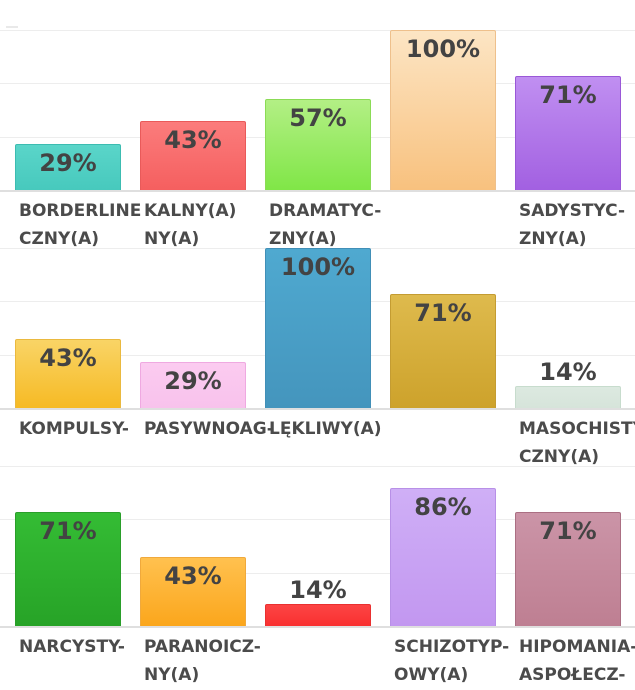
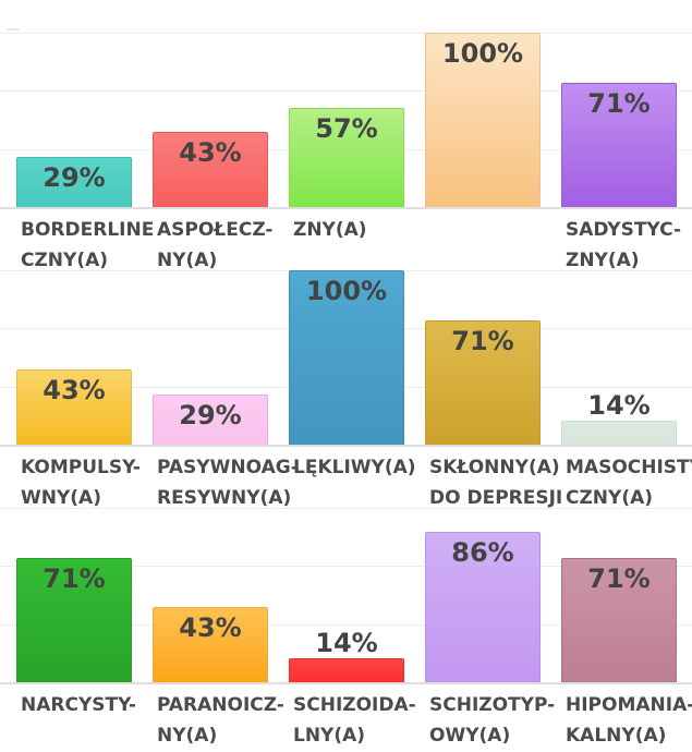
  29%
  43%
  57%
  100%
  71%
  BORDERLINE
  CZNY(A)
- KALNY(A)
+ ASPOŁECZ-
  NY(A)
- DRAMATYC-
  ZNY(A)
  SADYSTYC-
  ZNY(A)
  43%
  29%
  100%
  71%
  14%
  KOMPULSY-
+ WNY(A)
  PASYWNOAG
+ RESYWNY(A)
  LĘKLIWY(A)
+ SKŁONNY(A)
+ DO DEPRESJI
  MASOCHIST
  CZNY(A)
  71%
  43%
  14%
  86%
  71%
  NARCYSTY-
  PARANOICZ-
  NY(A)
+ SCHIZOIDA-
+ LNY(A)
  SCHIZOTYP-
  OWY(A)
  HIPOMANIA-
- ASPOŁECZ-
+ KALNY(A)
